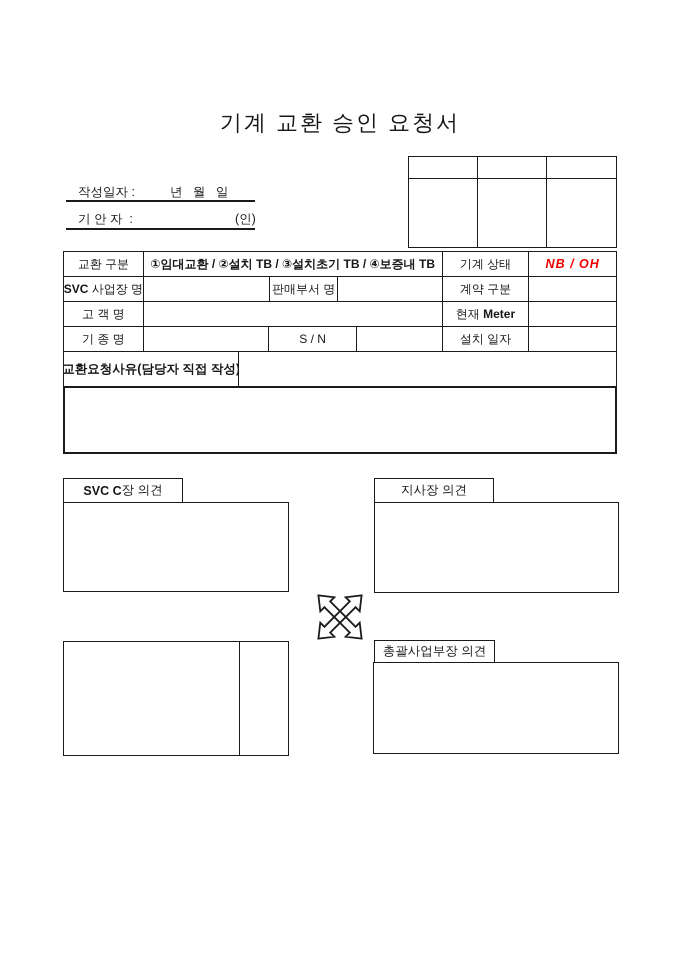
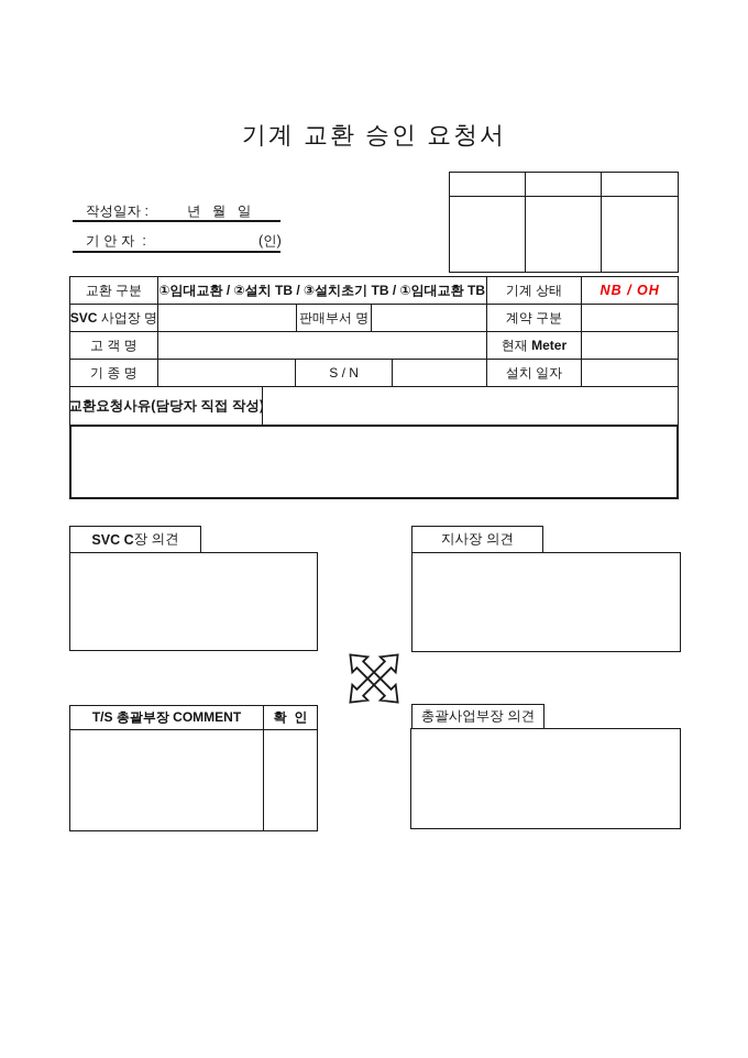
  기계 교환 승인 요청서
  작성일자 :
  년 월 일
  기 안 자 :
  (인)
  교환 구분
- ①임대교환 / ②설치 TB / ③설치초기 TB / ④보증내 TB
+ ①임대교환 / ②설치 TB / ③설치초기 TB / ①임대교환 TB
  기계 상태
  NB / OH
  SVC
  사업장 명
  판매부서 명
  계약 구분
  고 객 명
  현재
  Meter
  기 종 명
  S / N
  설치 일자
  교환요청사유(담당자 직접 작성)
  SVC C
  장 의견
  지사장 의견
+ T/S 총괄부장 COMMENT
+ 확 인
  총괄사업부장 의견
